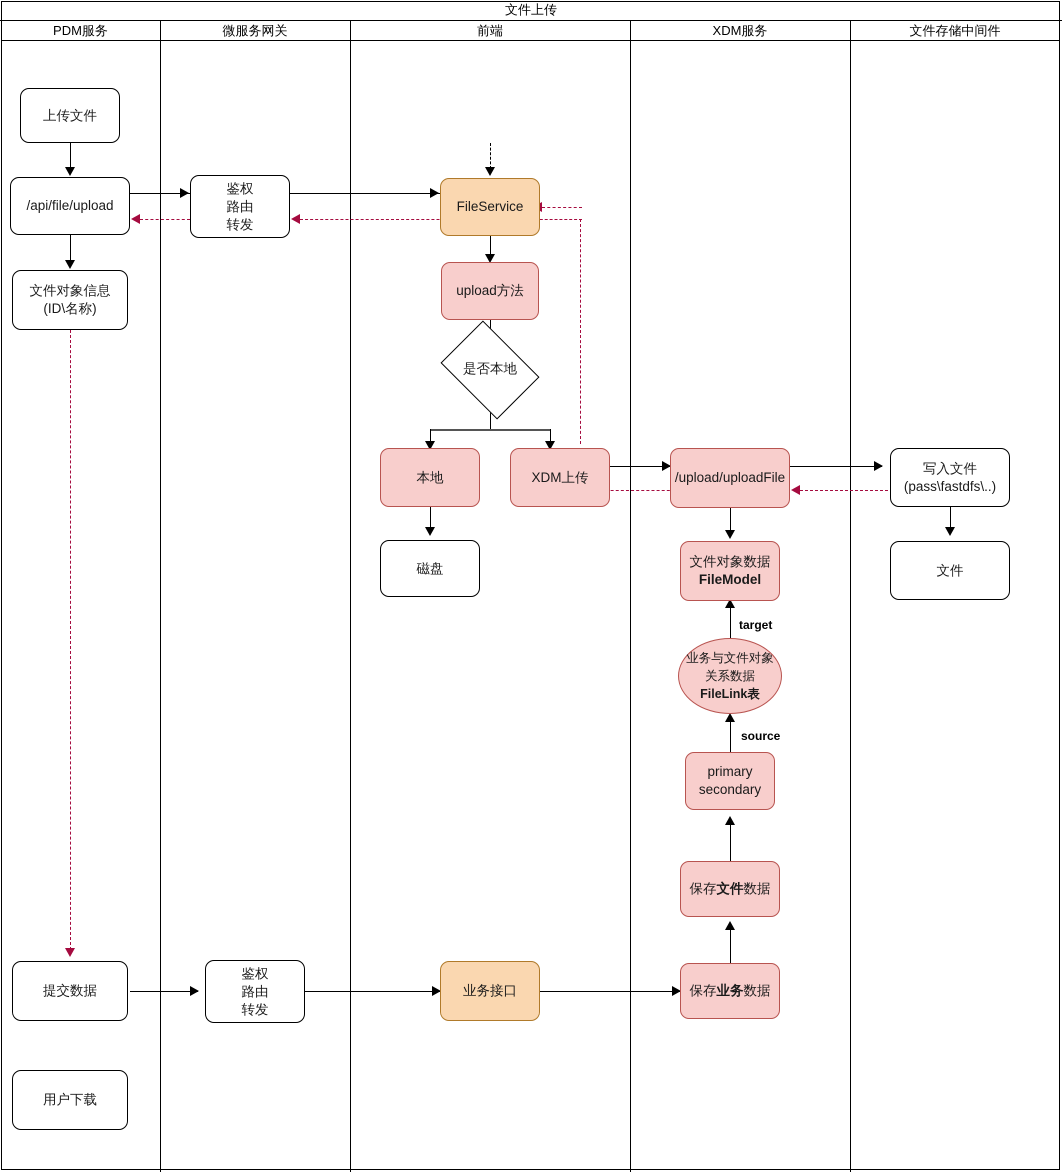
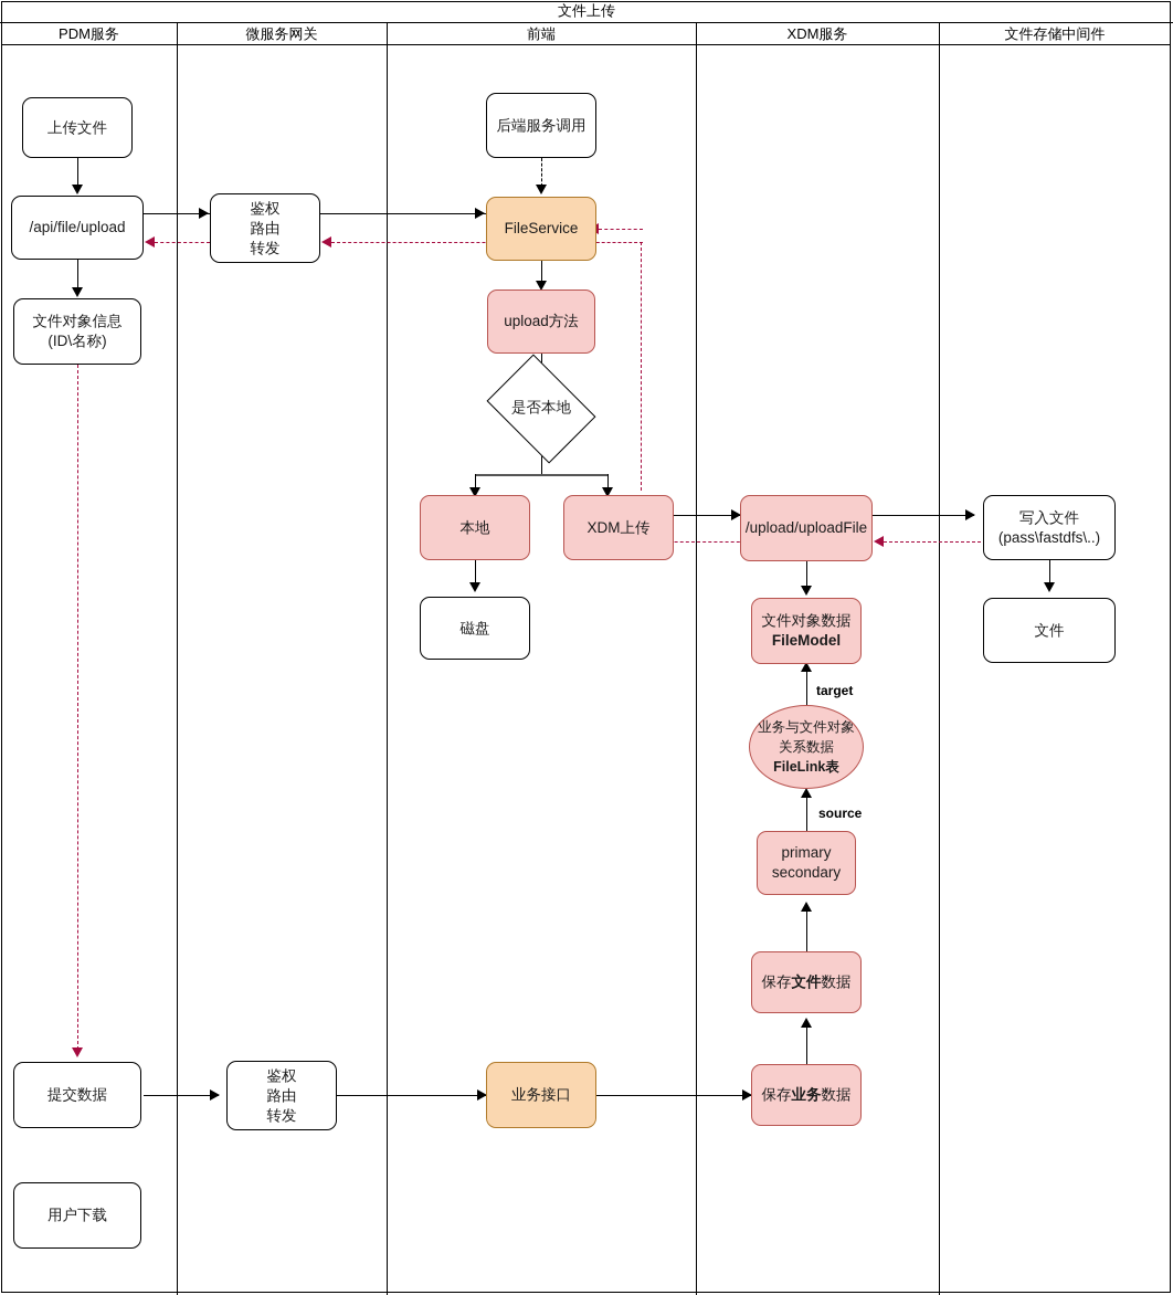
  文件上传
  PDM服务
  微服务网关
  前端
  XDM服务
  文件存储中间件
  target
  source
  上传文件
  /api/file/upload
  文件对象信息
  (ID\名称)
  提交数据
  用户下载
  鉴权
  路由
  转发
  鉴权
  路由
  转发
+ 后端服务调用
  FileService
  upload方法
  是否本地
  本地
  XDM上传
  磁盘
  业务接口
  /upload/uploadFile
  文件对象数据
  FileModel
  业务与文件对象
  关系数据
  FileLink表
  primary
  secondary
  保存文件数据
  保存业务数据
  写入文件
  (pass\fastdfs\..)
  文件
